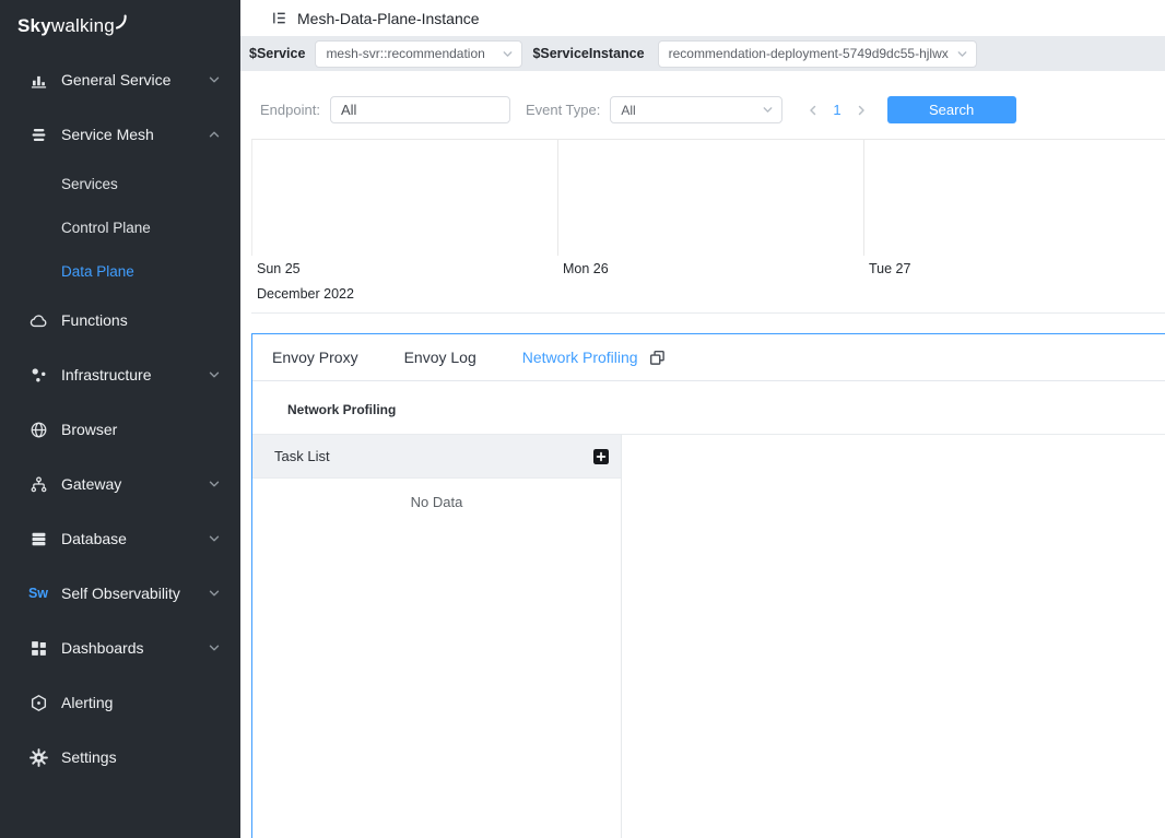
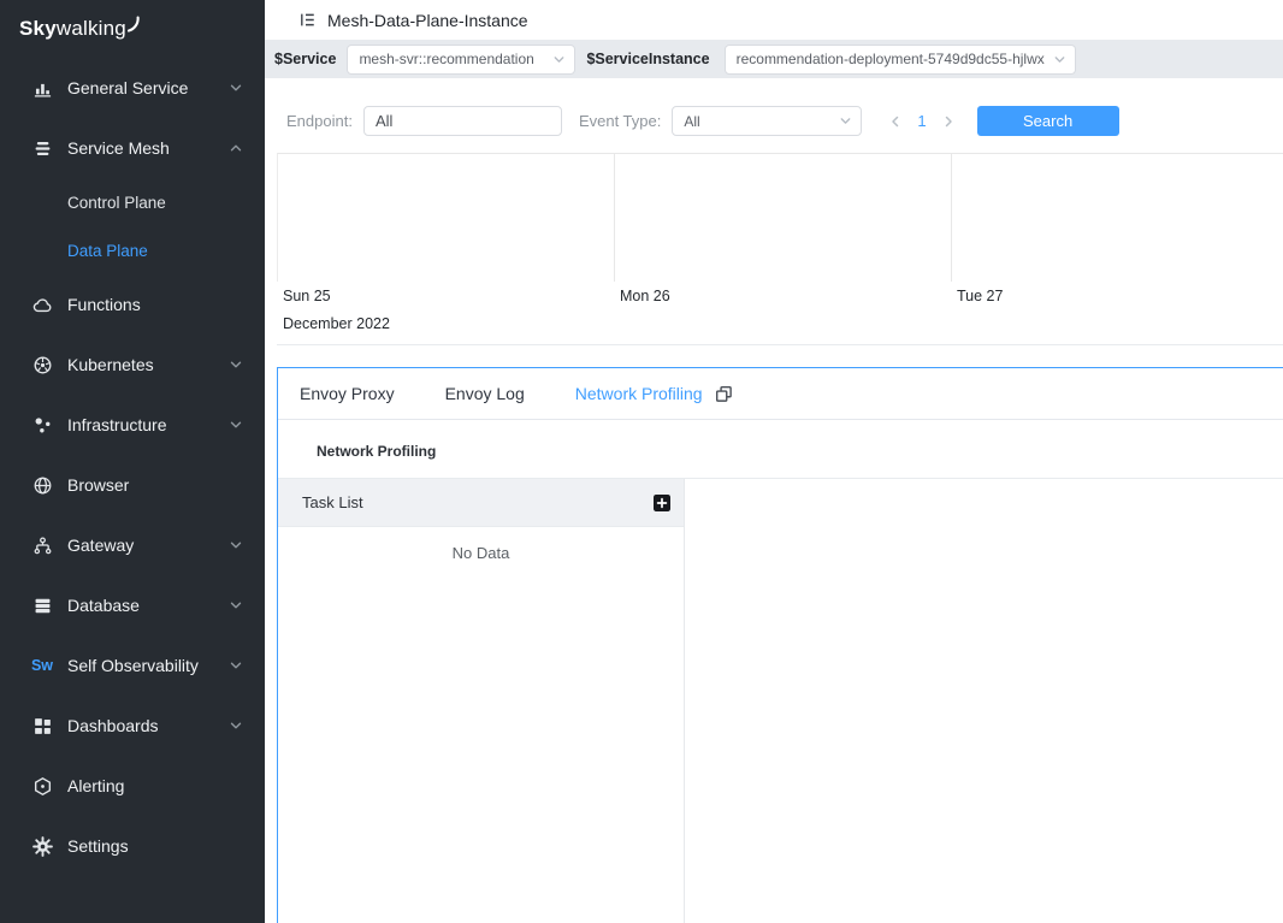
  Sky
  walking
  General Service
  Service Mesh
- Services
  Control Plane
  Data Plane
  Functions
+ Kubernetes
  Infrastructure
  Browser
  Gateway
  Database
  Sw
  Self Observability
  Dashboards
  Alerting
  Settings
  Mesh-Data-Plane-Instance
  $Service
  mesh-svr::recommendation
  $ServiceInstance
  recommendation-deployment-5749d9dc55-hjlwx
  Endpoint:
  All
  Event Type:
  All
  1
  Search
  Sun 25
  Mon 26
  Tue 27
  December 2022
  Envoy Proxy
  Envoy Log
  Network Profiling
  Network Profiling
  Task List
  No Data
